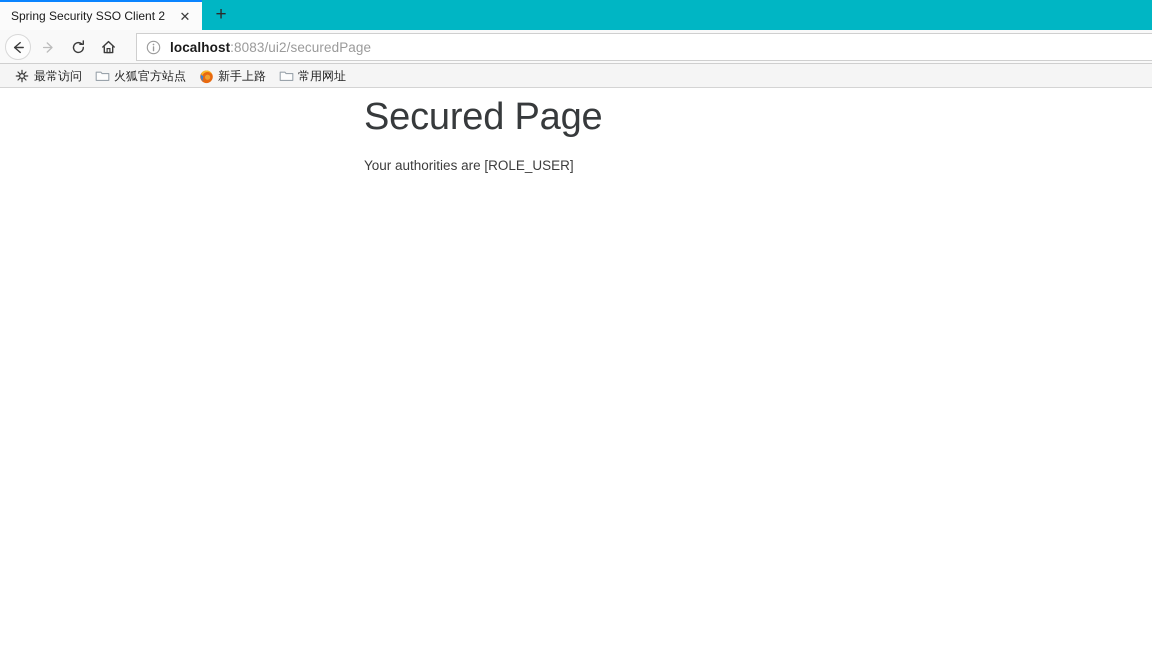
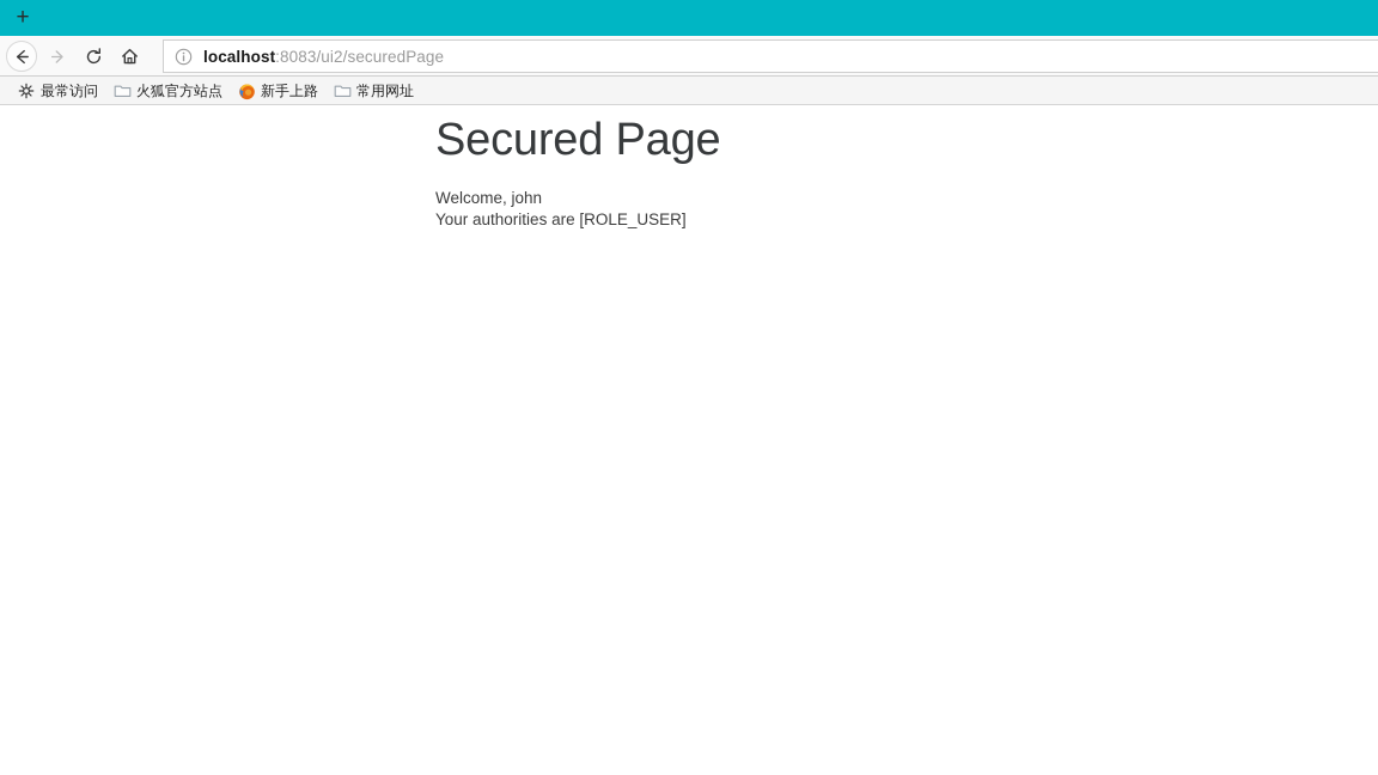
- Spring Security SSO Client 2
- ✕
  +
  localhost:8083/ui2/securedPage
  最常访问
  火狐官方站点
  新手上路
  常用网址
  Secured Page
+ Welcome, john
  Your authorities are [ROLE_USER]
